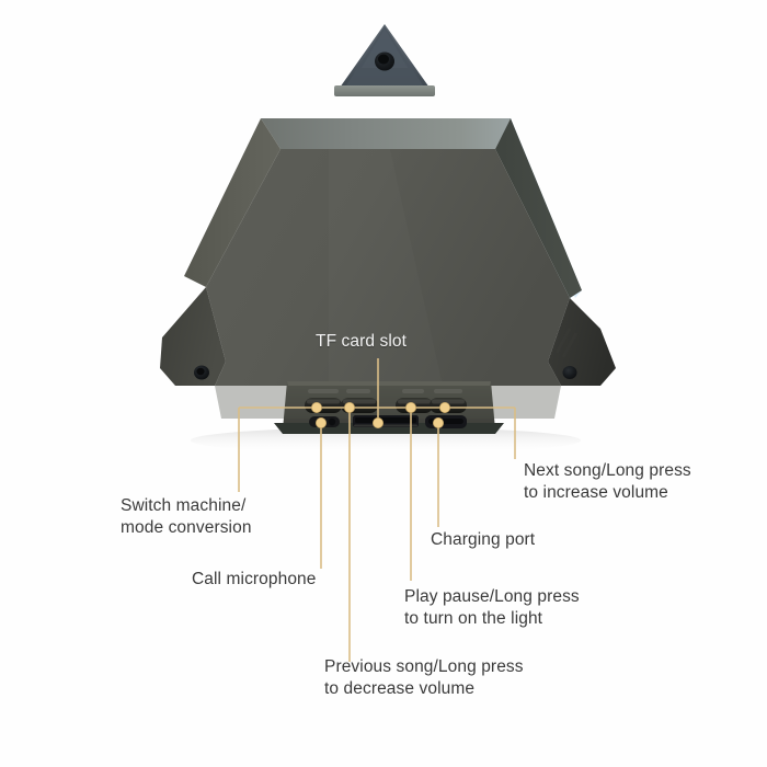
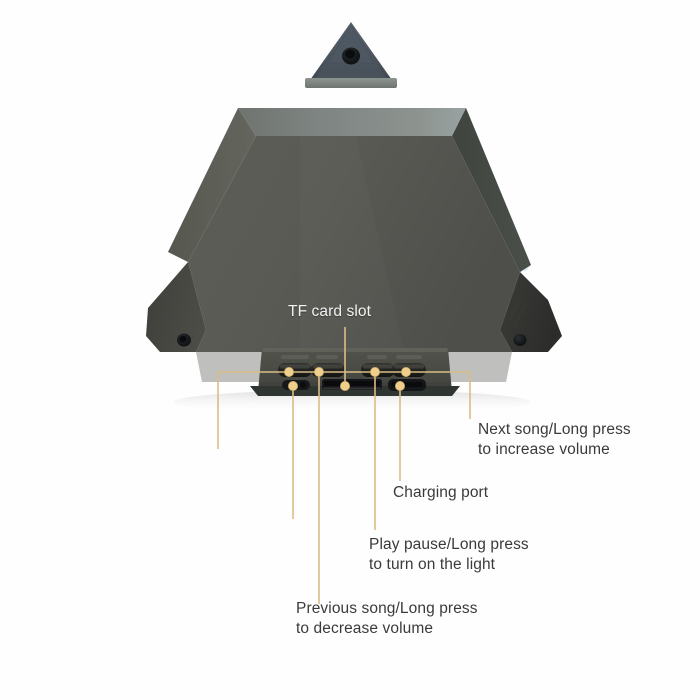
  TF card slot
- Switch machine/
- mode conversion
- Call microphone
  Previous song/Long press
  to decrease volume
  Play pause/Long press
  to turn on the light
  Charging port
  Next song/Long press
  to increase volume
